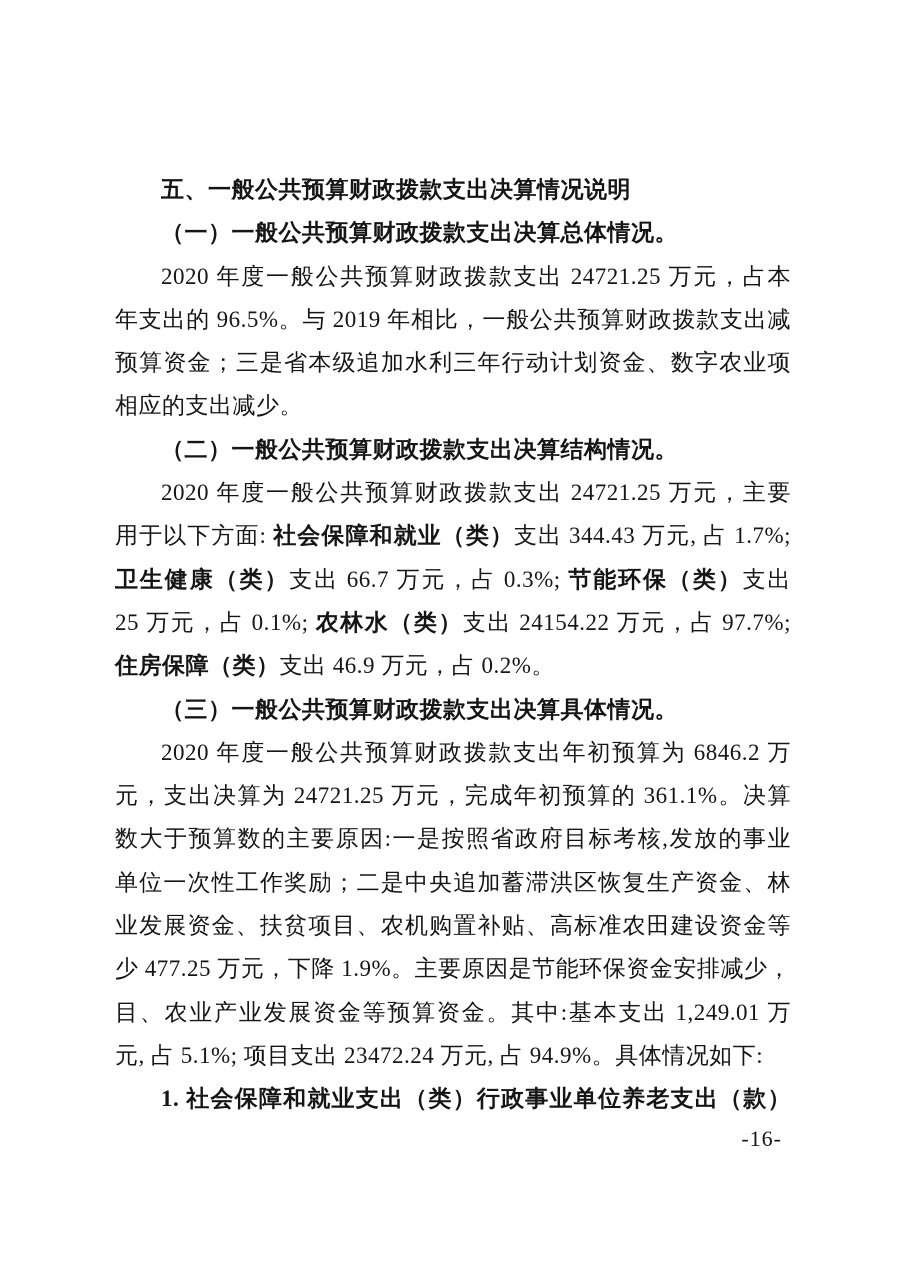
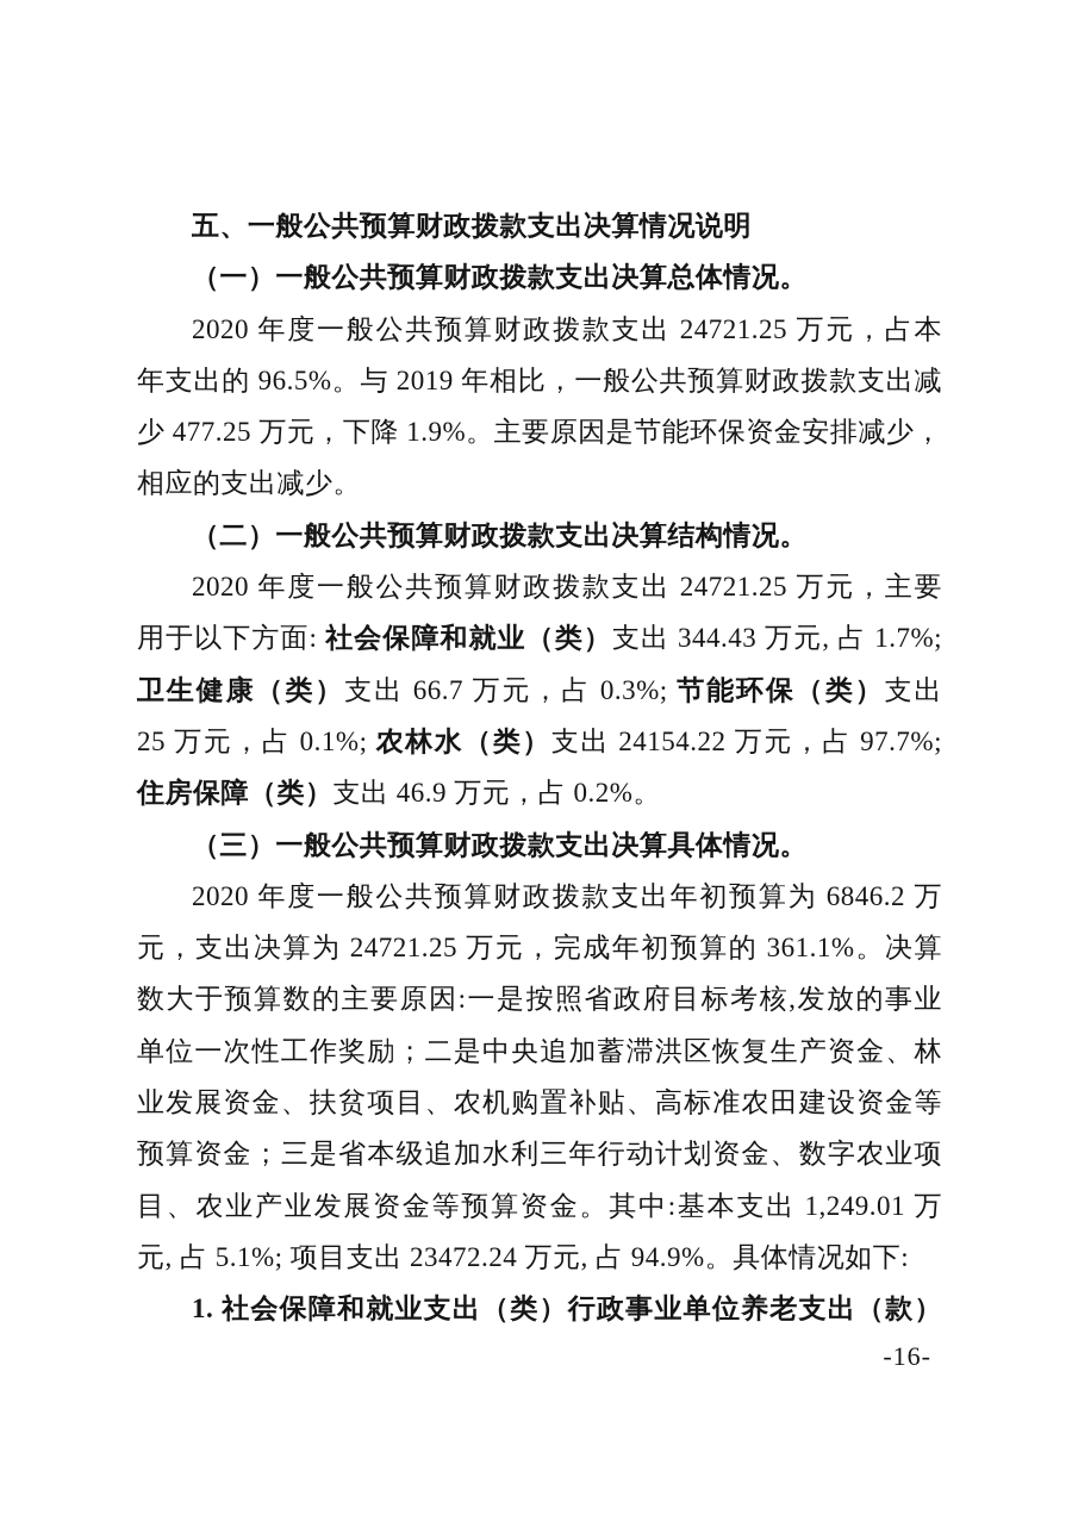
  五、一般公共预算财政拨款支出决算情况说明
  （一）一般公共预算财政拨款支出决算总体情况。
  2020 年度一般公共预算财政拨款支出 24721.25 万元，占本
  年支出的 96.5%。与 2019 年相比，一般公共预算财政拨款支出减
- 预算资金；三是省本级追加水利三年行动计划资金、数字农业项
+ 少 477.25 万元，下降 1.9%。主要原因是节能环保资金安排减少，
  相应的支出减少。
  （二）一般公共预算财政拨款支出决算结构情况。
  2020 年度一般公共预算财政拨款支出 24721.25 万元，主要
  用于以下方面: 社会保障和就业（类）支出 344.43 万元, 占 1.7%;
  卫生健康（类）支出 66.7 万元，占 0.3%; 节能环保（类）支出
  25 万元，占 0.1%; 农林水（类）支出 24154.22 万元，占 97.7%;
  住房保障（类）支出 46.9 万元，占 0.2%。
  （三）一般公共预算财政拨款支出决算具体情况。
  2020 年度一般公共预算财政拨款支出年初预算为 6846.2 万
  元，支出决算为 24721.25 万元，完成年初预算的 361.1%。决算
  数大于预算数的主要原因:一是按照省政府目标考核,发放的事业
  单位一次性工作奖励；二是中央追加蓄滞洪区恢复生产资金、林
  业发展资金、扶贫项目、农机购置补贴、高标准农田建设资金等
- 少 477.25 万元，下降 1.9%。主要原因是节能环保资金安排减少，
+ 预算资金；三是省本级追加水利三年行动计划资金、数字农业项
  目、农业产业发展资金等预算资金。其中:基本支出 1,249.01 万
  元, 占 5.1%; 项目支出 23472.24 万元, 占 94.9%。具体情况如下:
  1. 社会保障和就业支出（类）行政事业单位养老支出（款）
  -16-
